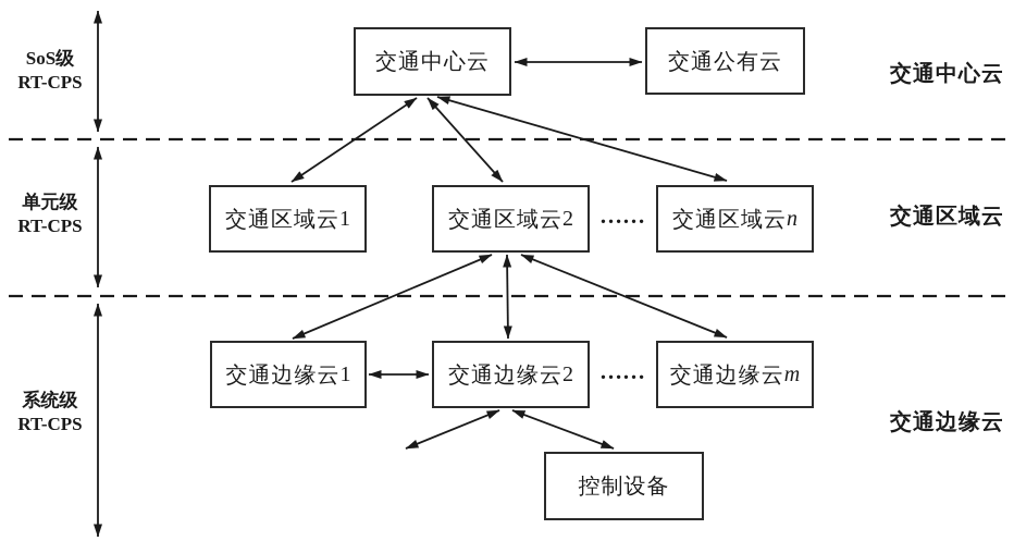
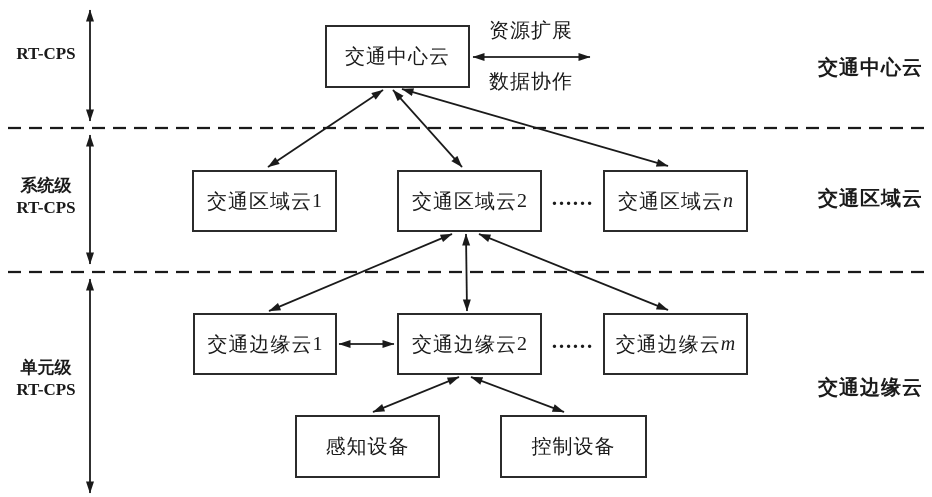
- SoS级
  RT-CPS
- 单元级
+ 系统级
  RT-CPS
- 系统级
+ 单元级
  RT-CPS
  交通中心云
- 交通公有云
  交通区域云
  1
  交通区域云
  2
  交通区域云
  n
  交通边缘云
  1
  交通边缘云
  2
  交通边缘云
  m
+ 感知设备
  控制设备
+ 资源扩展
+ 数据协作
  ……
  ……
  交通中心云
  交通区域云
  交通边缘云
